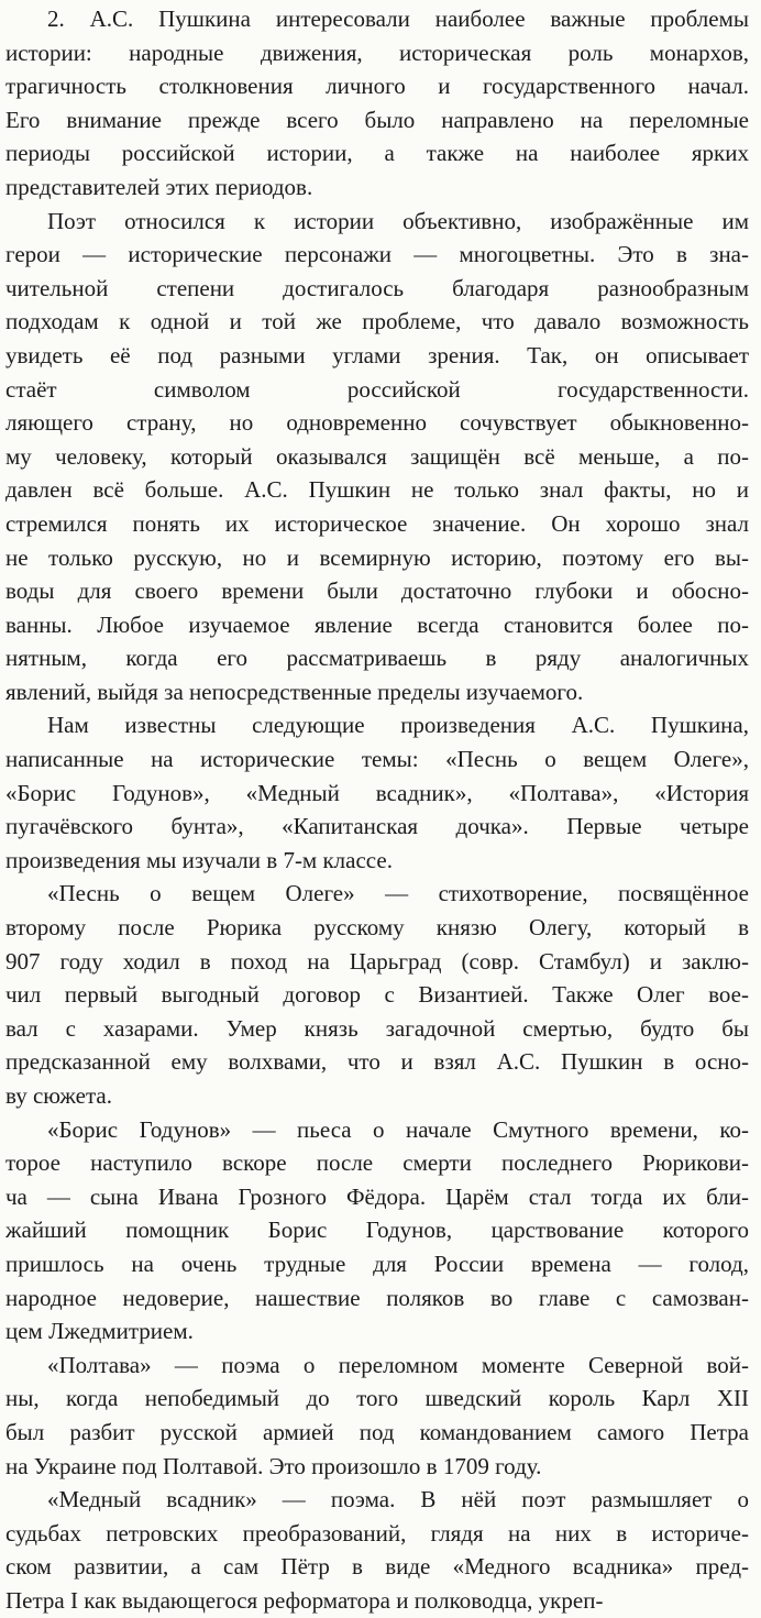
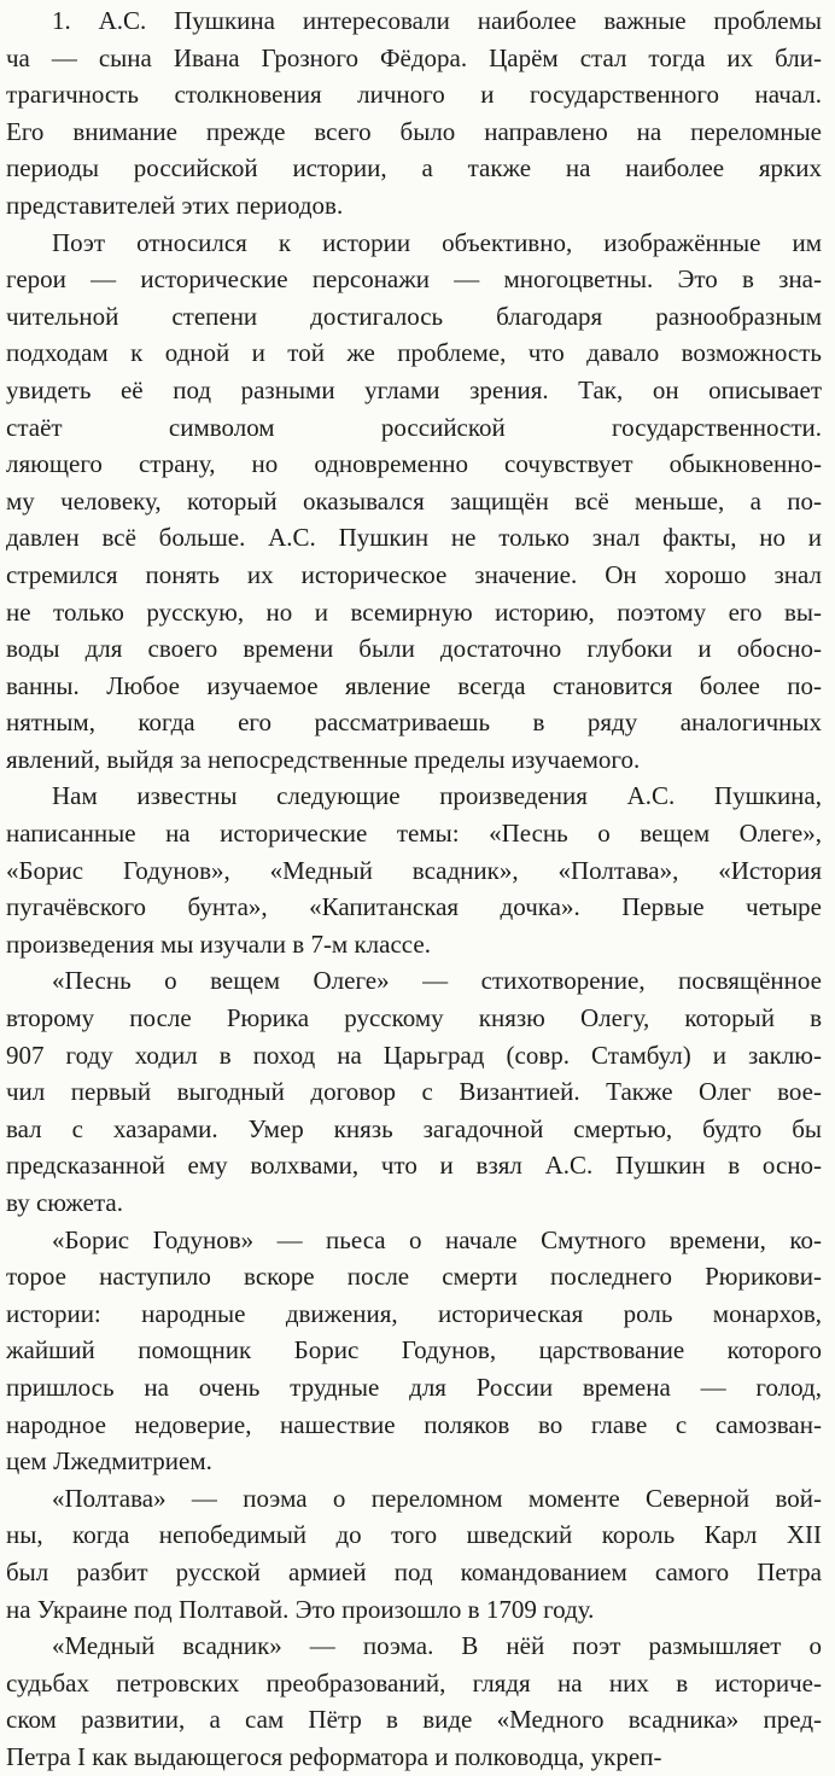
- 2. А.С. Пушкина интересовали наиболее важные проблемы
+ 1. А.С. Пушкина интересовали наиболее важные проблемы
- истории: народные движения, историческая роль монархов,
+ ча — сына Ивана Грозного Фёдора. Царём стал тогда их бли-
  трагичность столкновения личного и государственного начал.
  Его внимание прежде всего было направлено на переломные
  периоды российской истории, а также на наиболее ярких
  представителей этих периодов.
  Поэт относился к истории объективно, изображённые им
  герои — исторические персонажи — многоцветны. Это в зна-
  чительной степени достигалось благодаря разнообразным
  подходам к одной и той же проблеме, что давало возможность
  увидеть её под разными углами зрения. Так, он описывает
  стаёт символом российской государственности.
  ляющего страну, но одновременно сочувствует обыкновенно-
  му человеку, который оказывался защищён всё меньше, а по-
  давлен всё больше. А.С. Пушкин не только знал факты, но и
  стремился понять их историческое значение. Он хорошо знал
  не только русскую, но и всемирную историю, поэтому его вы-
  воды для своего времени были достаточно глубоки и обосно-
  ванны. Любое изучаемое явление всегда становится более по-
  нятным, когда его рассматриваешь в ряду аналогичных
  явлений, выйдя за непосредственные пределы изучаемого.
  Нам известны следующие произведения А.С. Пушкина,
  написанные на исторические темы: «Песнь о вещем Олеге»,
  «Борис Годунов», «Медный всадник», «Полтава», «История
  пугачёвского бунта», «Капитанская дочка». Первые четыре
  произведения мы изучали в 7-м классе.
  «Песнь о вещем Олеге» — стихотворение, посвящённое
  второму после Рюрика русскому князю Олегу, который в
  907 году ходил в поход на Царьград (совр. Стамбул) и заклю-
  чил первый выгодный договор с Византией. Также Олег вое-
  вал с хазарами. Умер князь загадочной смертью, будто бы
  предсказанной ему волхвами, что и взял А.С. Пушкин в осно-
  ву сюжета.
  «Борис Годунов» — пьеса о начале Смутного времени, ко-
  торое наступило вскоре после смерти последнего Рюрикови-
- ча — сына Ивана Грозного Фёдора. Царём стал тогда их бли-
+ истории: народные движения, историческая роль монархов,
  жайший помощник Борис Годунов, царствование которого
  пришлось на очень трудные для России времена — голод,
  народное недоверие, нашествие поляков во главе с самозван-
  цем Лжедмитрием.
  «Полтава» — поэма о переломном моменте Северной вой-
  ны, когда непобедимый до того шведский король Карл XII
  был разбит русской армией под командованием самого Петра
  на Украине под Полтавой. Это произошло в 1709 году.
  «Медный всадник» — поэма. В нёй поэт размышляет о
  судьбах петровских преобразований, глядя на них в историче-
  ском развитии, а сам Пётр в виде «Медного всадника» пред-
  Петра I как выдающегося реформатора и полководца, укреп-
